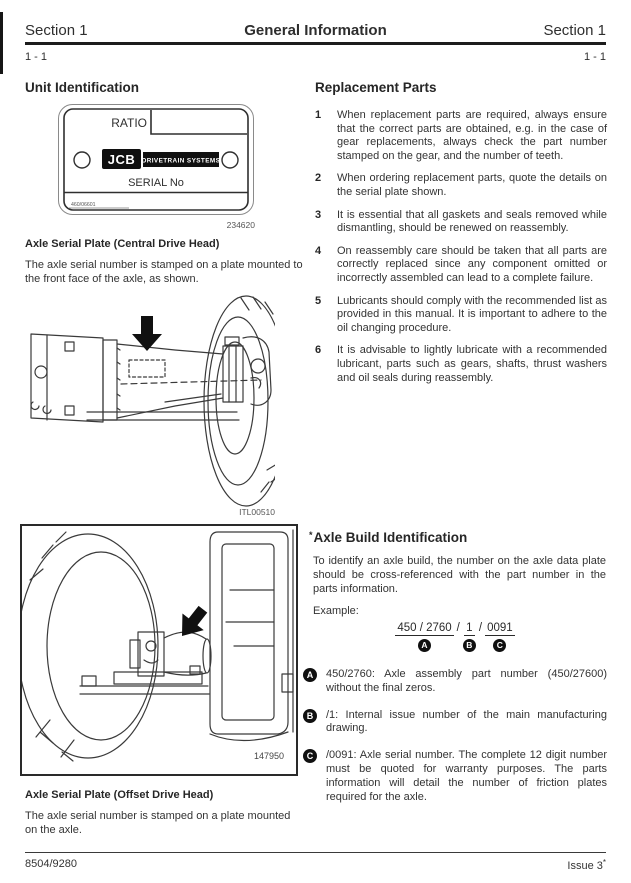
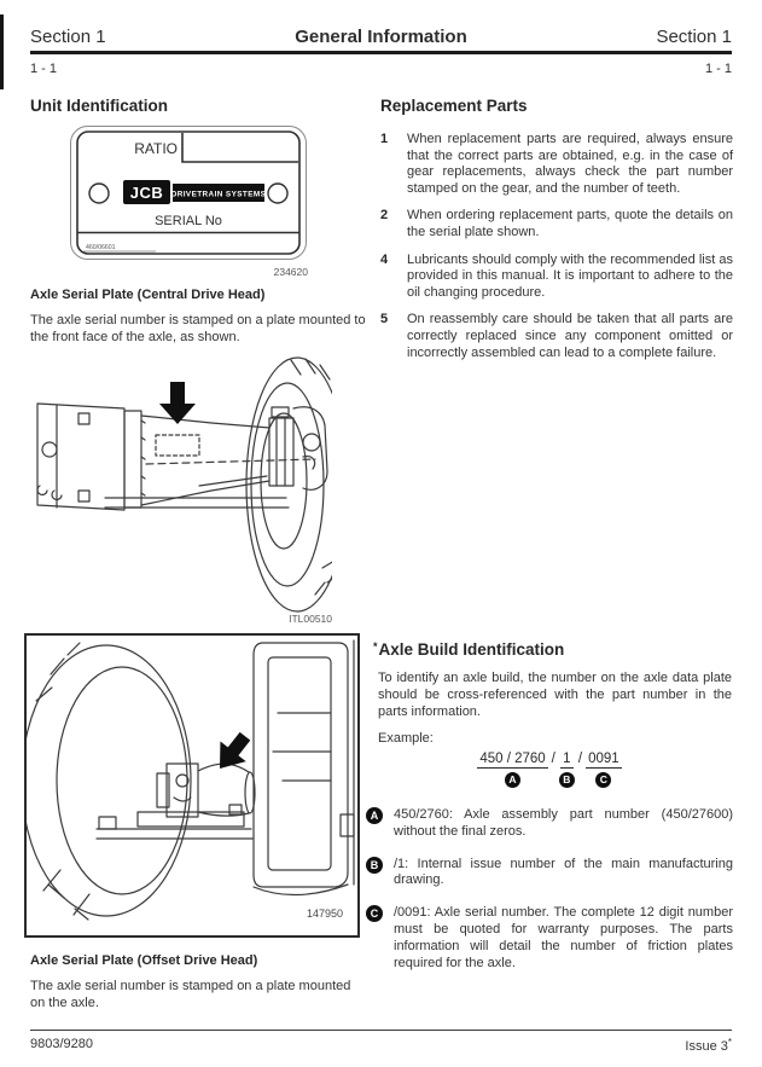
  Section 1
  General Information
  Section 1
  1 - 1
  1 - 1
  Unit Identification
  RATIO
  JCB
  SERIAL No
  234620
  Axle Serial Plate (Central Drive Head)
  The axle serial number is stamped on a plate mounted to the front face of the axle, as shown.
  ITL00510
  147950
  Axle Serial Plate (Offset Drive Head)
  The axle serial number is stamped on a plate mounted on the axle.
  Replacement Parts
  1
  When replacement parts are required, always ensure that the correct parts are obtained, e.g. in the case of gear replacements, always check the part number stamped on the gear, and the number of teeth.
  2
  When ordering replacement parts, quote the details on the serial plate shown.
- 3
- It is essential that all gaskets and seals removed while dismantling, should be renewed on reassembly.
  4
- On reassembly care should be taken that all parts are correctly replaced since any component omitted or incorrectly assembled can lead to a complete failure.
+ Lubricants should comply with the recommended list as provided in this manual. It is important to adhere to the oil changing procedure.
  5
- Lubricants should comply with the recommended list as provided in this manual. It is important to adhere to the oil changing procedure.
+ On reassembly care should be taken that all parts are correctly replaced since any component omitted or incorrectly assembled can lead to a complete failure.
- 6
- It is advisable to lightly lubricate with a recommended lubricant, parts such as gears, shafts, thrust washers and oil seals during reassembly.
  *Axle Build Identification
  To identify an axle build, the number on the axle data plate should be cross-referenced with the part number in the parts information.
  Example:
  450 / 2760
  A
  /
  1
  B
  /
  0091
  C
  A
  450/2760: Axle assembly part number (450/27600) without the final zeros.
  B
  /1: Internal issue number of the main manufacturing drawing.
  C
  /0091: Axle serial number. The complete 12 digit number must be quoted for warranty purposes. The parts information will detail the number of friction plates required for the axle.
- 8504/9280
+ 9803/9280
  Issue 3*
